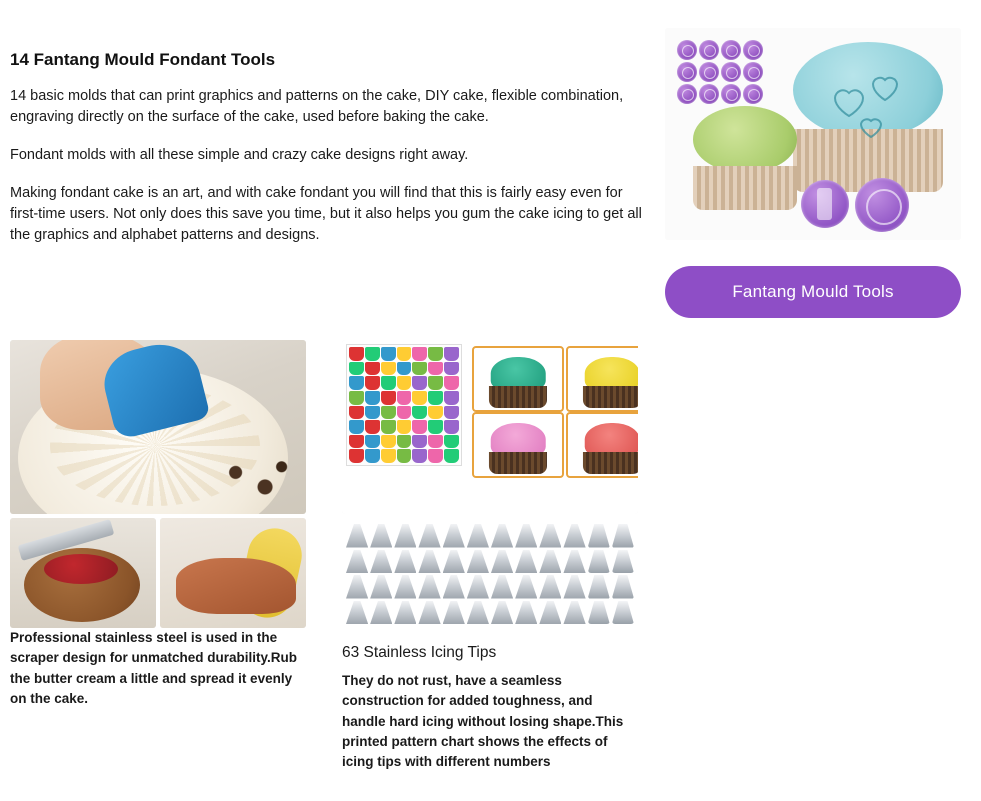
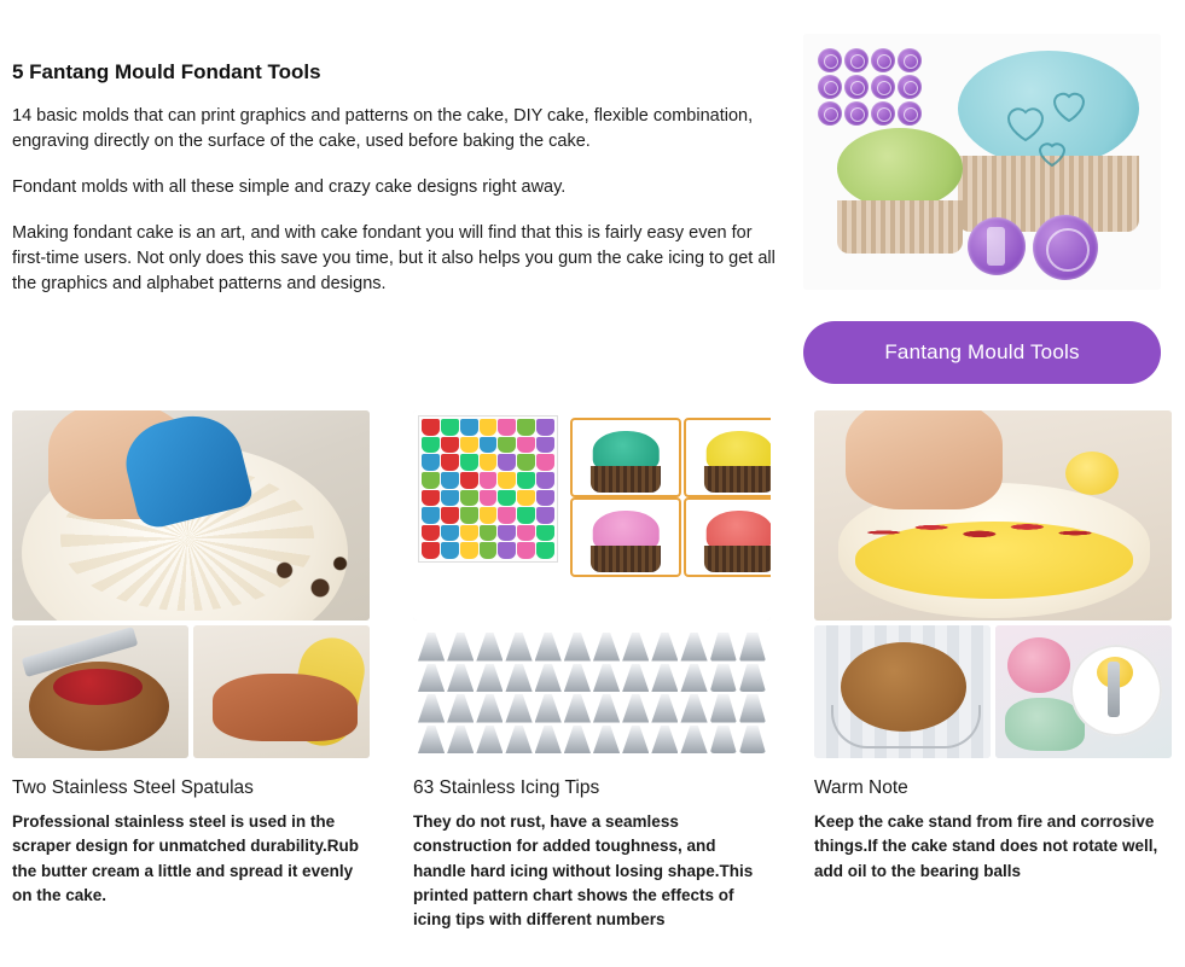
- 14 Fantang Mould Fondant Tools
+ 5 Fantang Mould Fondant Tools
  14 basic molds that can print graphics and patterns on the cake, DIY cake, flexible combination, engraving directly on the surface of the cake, used before baking the cake.
  Fondant molds with all these simple and crazy cake designs right away.
  Making fondant cake is an art, and with cake fondant you will find that this is fairly easy even for first-time users. Not only does this save you time, but it also helps you gum the cake icing to get all the graphics and alphabet patterns and designs.
  Fantang Mould Tools
+ Two Stainless Steel Spatulas
  Professional stainless steel is used in the scraper design for unmatched durability.Rub the butter cream a little and spread it evenly on the cake.
  63 Stainless Icing Tips
  They do not rust, have a seamless construction for added toughness, and handle hard icing without losing shape.This printed pattern chart shows the effects of icing tips with different numbers
+ Warm Note
+ Keep the cake stand from fire and corrosive things.If the cake stand does not rotate well, add oil to the bearing balls
